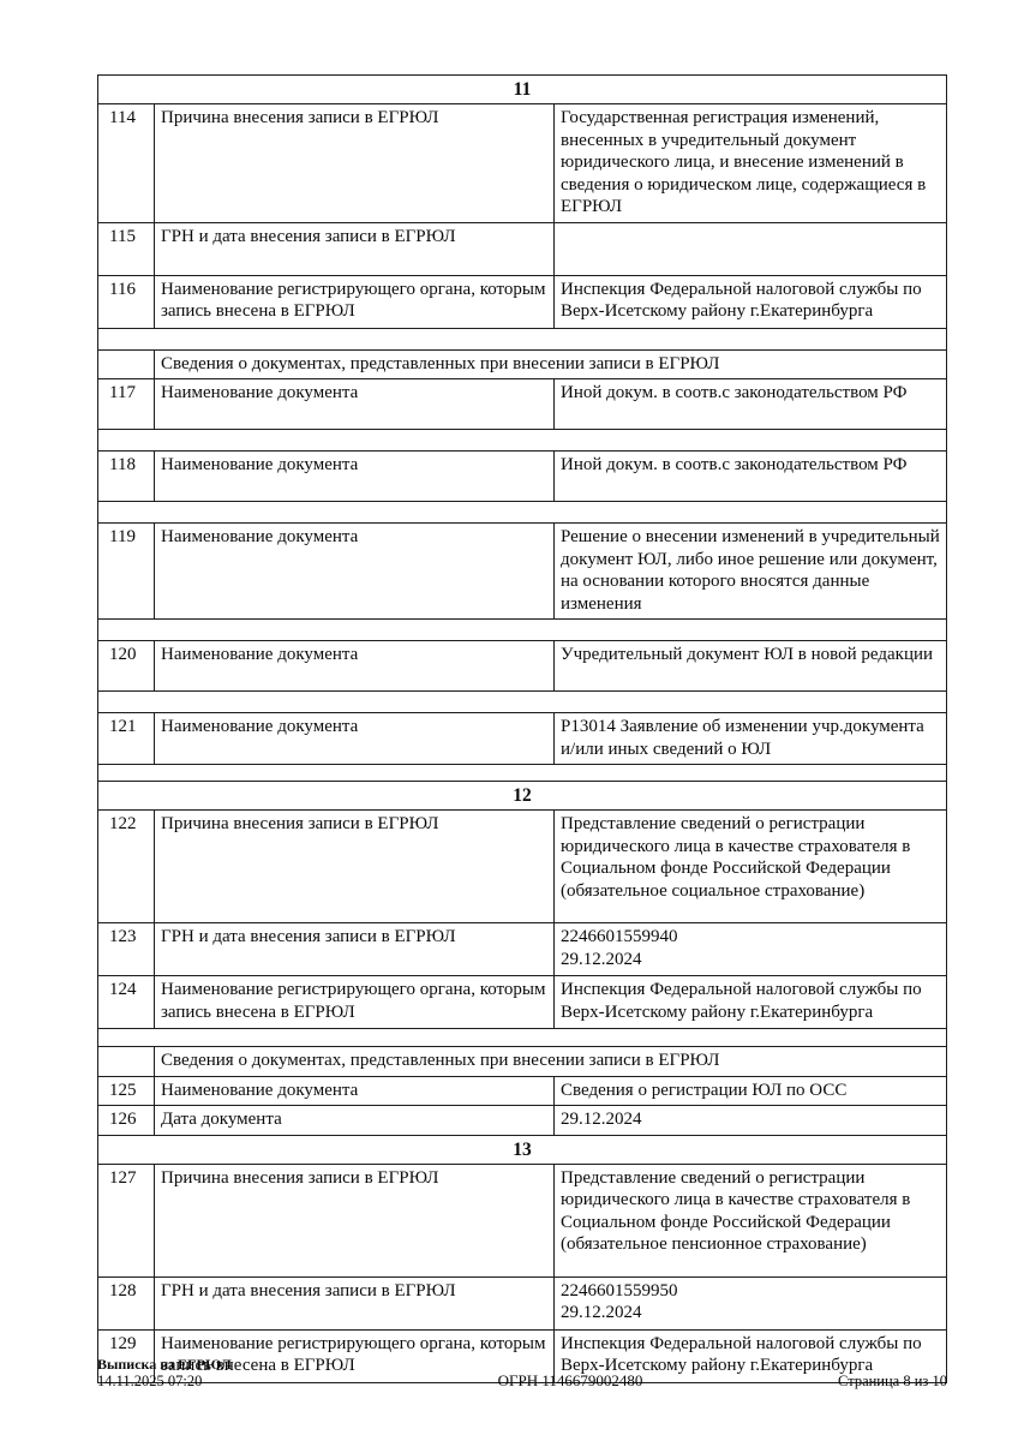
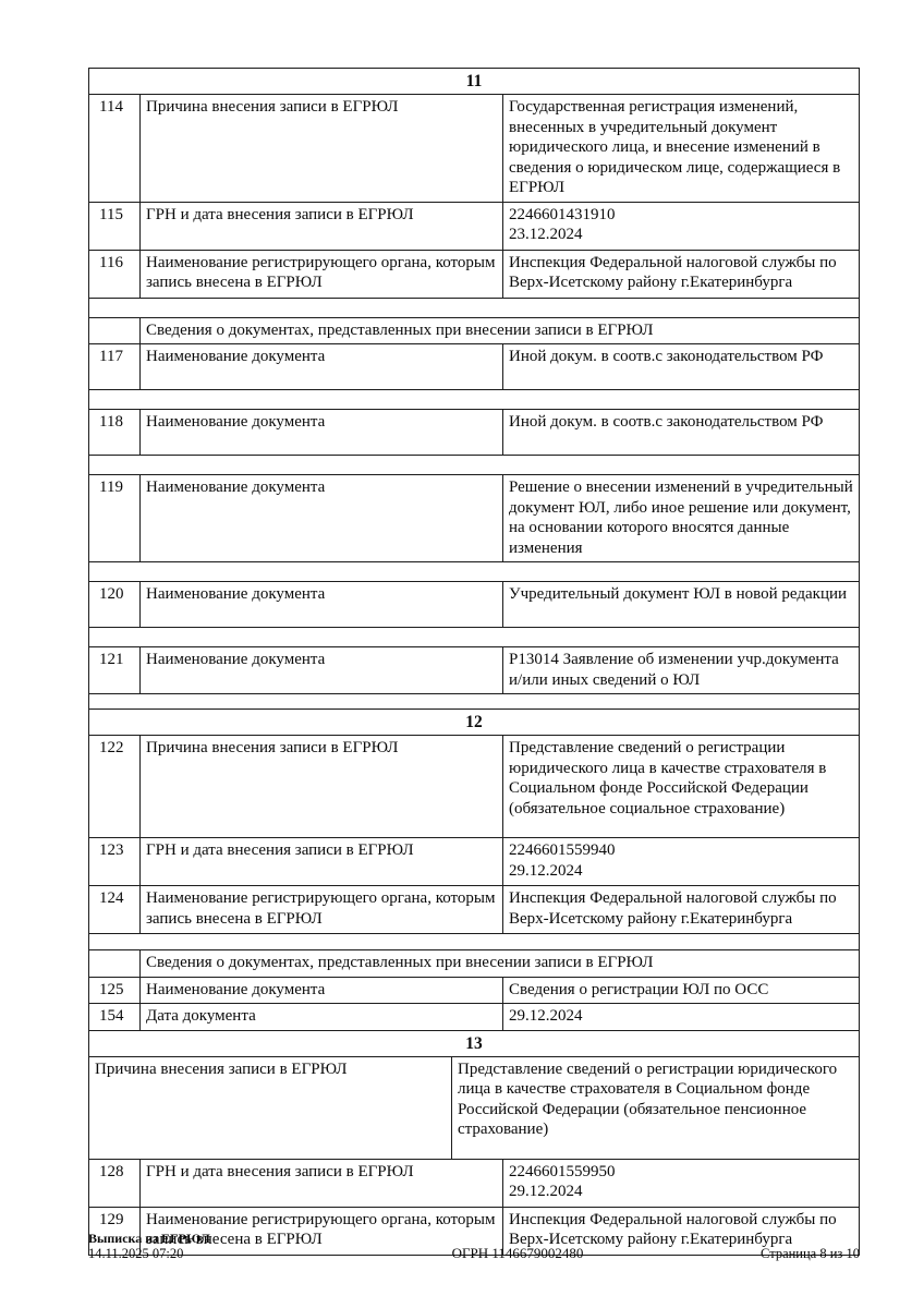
  11
  114
  Причина внесения записи в ЕГРЮЛ
  Государственная регистрация изменений, внесенных в учредительный документ юридического лица, и внесение изменений в сведения о юридическом лице, содержащиеся в ЕГРЮЛ
  115
  ГРН и дата внесения записи в ЕГРЮЛ
+ 2246601431910
+ 23.12.2024
  116
  Наименование регистрирующего органа, которым запись внесена в ЕГРЮЛ
  Инспекция Федеральной налоговой службы по Верх-Исетскому району г.Екатеринбурга
  Сведения о документах, представленных при внесении записи в ЕГРЮЛ
  117
  Наименование документа
  Иной докум. в соотв.с законодательством РФ
  118
  Наименование документа
  Иной докум. в соотв.с законодательством РФ
  119
  Наименование документа
  Решение о внесении изменений в учредительный документ ЮЛ, либо иное решение или документ, на основании которого вносятся данные изменения
  120
  Наименование документа
  Учредительный документ ЮЛ в новой редакции
  121
  Наименование документа
  Р13014 Заявление об изменении учр.документа и/или иных сведений о ЮЛ
  12
  122
  Причина внесения записи в ЕГРЮЛ
  Представление сведений о регистрации юридического лица в качестве страхователя в Социальном фонде Российской Федерации (обязательное социальное страхование)
  123
  ГРН и дата внесения записи в ЕГРЮЛ
  2246601559940
  29.12.2024
  124
  Наименование регистрирующего органа, которым запись внесена в ЕГРЮЛ
  Инспекция Федеральной налоговой службы по Верх-Исетскому району г.Екатеринбурга
  Сведения о документах, представленных при внесении записи в ЕГРЮЛ
  125
  Наименование документа
  Сведения о регистрации ЮЛ по ОСС
- 126
+ 154
  Дата документа
  29.12.2024
  13
- 127
  Причина внесения записи в ЕГРЮЛ
  Представление сведений о регистрации юридического лица в качестве страхователя в Социальном фонде Российской Федерации (обязательное пенсионное страхование)
  128
  ГРН и дата внесения записи в ЕГРЮЛ
  2246601559950
  29.12.2024
  129
  Наименование регистрирующего органа, которым запись внесена в ЕГРЮЛ
  Инспекция Федеральной налоговой службы по Верх-Исетскому району г.Екатеринбурга
  Выписка из ЕГРЮЛ
  14.11.2025 07:20
  ОГРН 1146679002480
  Страница 8 из 10
